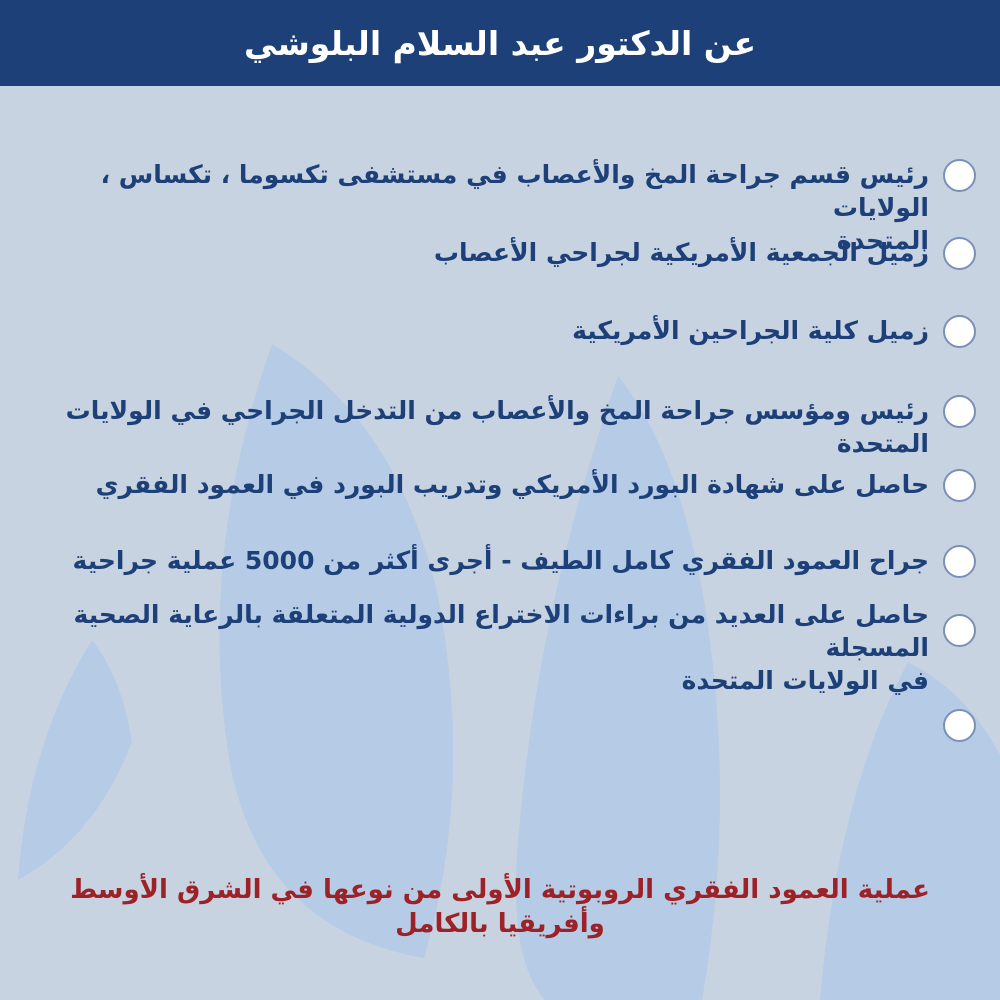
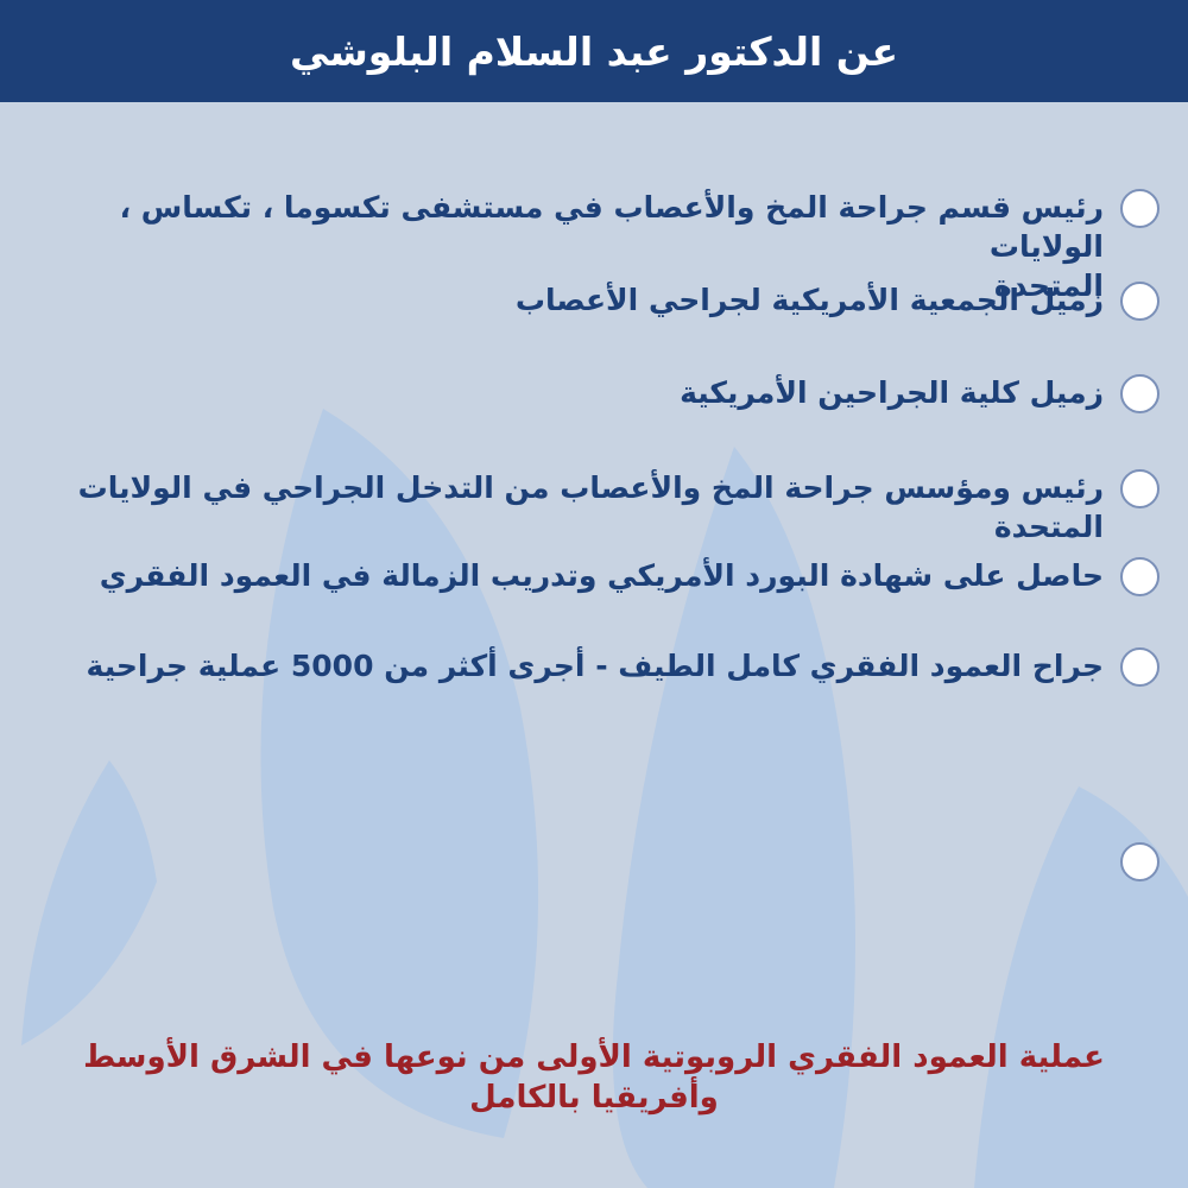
  عن الدكتور عبد السلام البلوشي
  رئيس قسم جراحة المخ والأعصاب في مستشفى تكسوما ، تكساس ، الولايات
  المتحدة
  زميل الجمعية الأمريكية لجراحي الأعصاب
  زميل كلية الجراحين الأمريكية
  رئيس ومؤسس جراحة المخ والأعصاب من التدخل الجراحي في الولايات المتحدة
- حاصل على شهادة البورد الأمريكي وتدريب البورد في العمود الفقري
+ حاصل على شهادة البورد الأمريكي وتدريب الزمالة في العمود الفقري
  جراح العمود الفقري كامل الطيف - أجرى أكثر من 5000 عملية جراحية
- حاصل على العديد من براءات الاختراع الدولية المتعلقة بالرعاية الصحية المسجلة
- في الولايات المتحدة
  عملية العمود الفقري الروبوتية الأولى من نوعها في الشرق الأوسط وأفريقيا بالكامل
